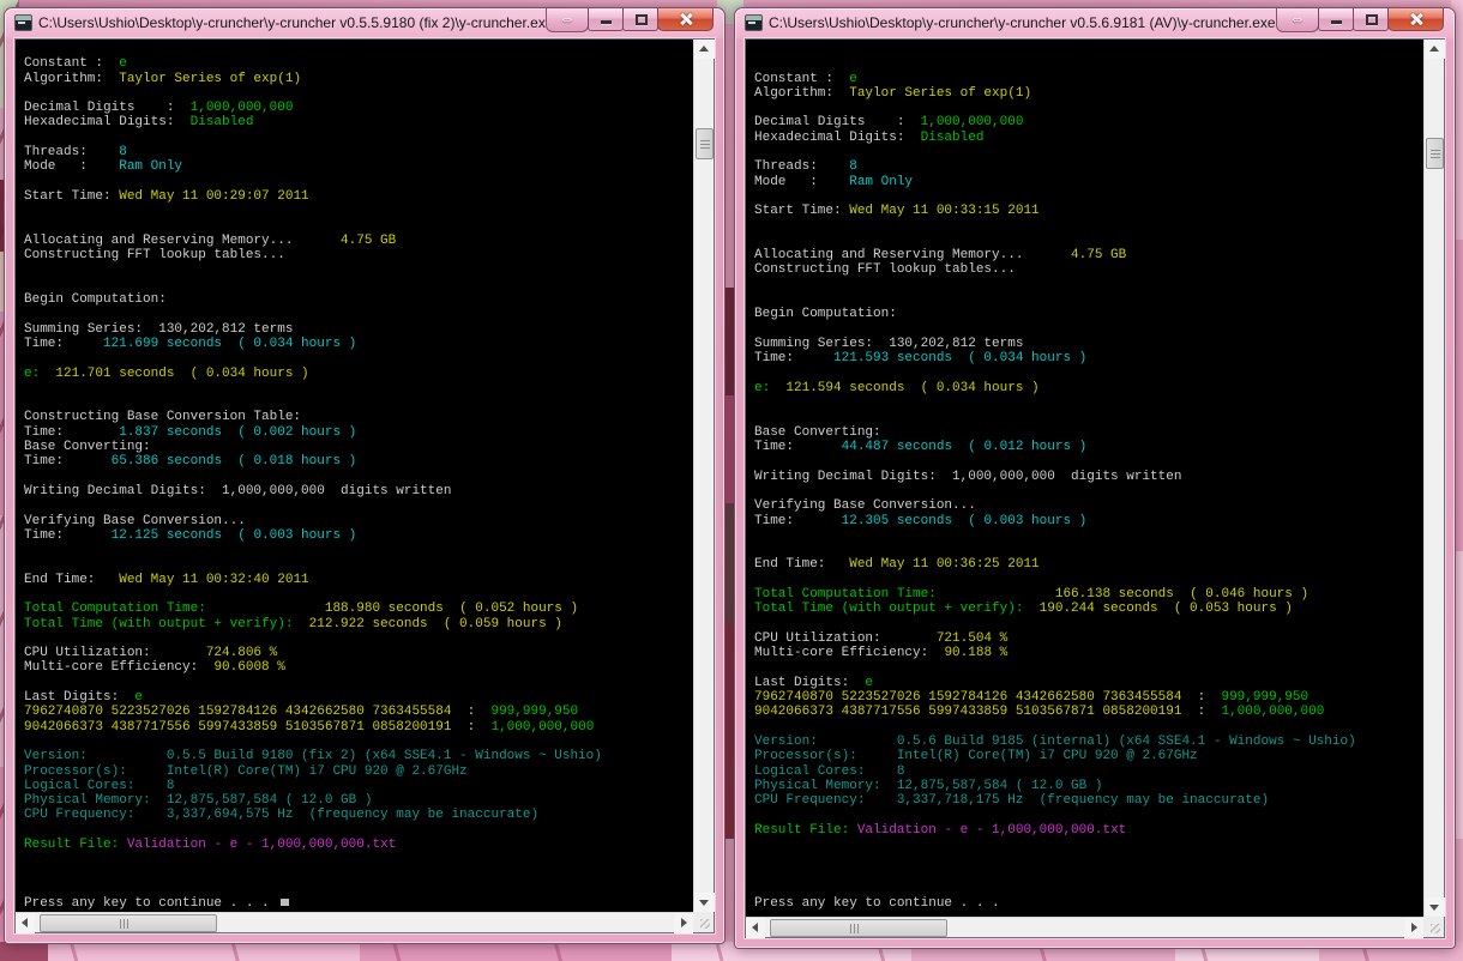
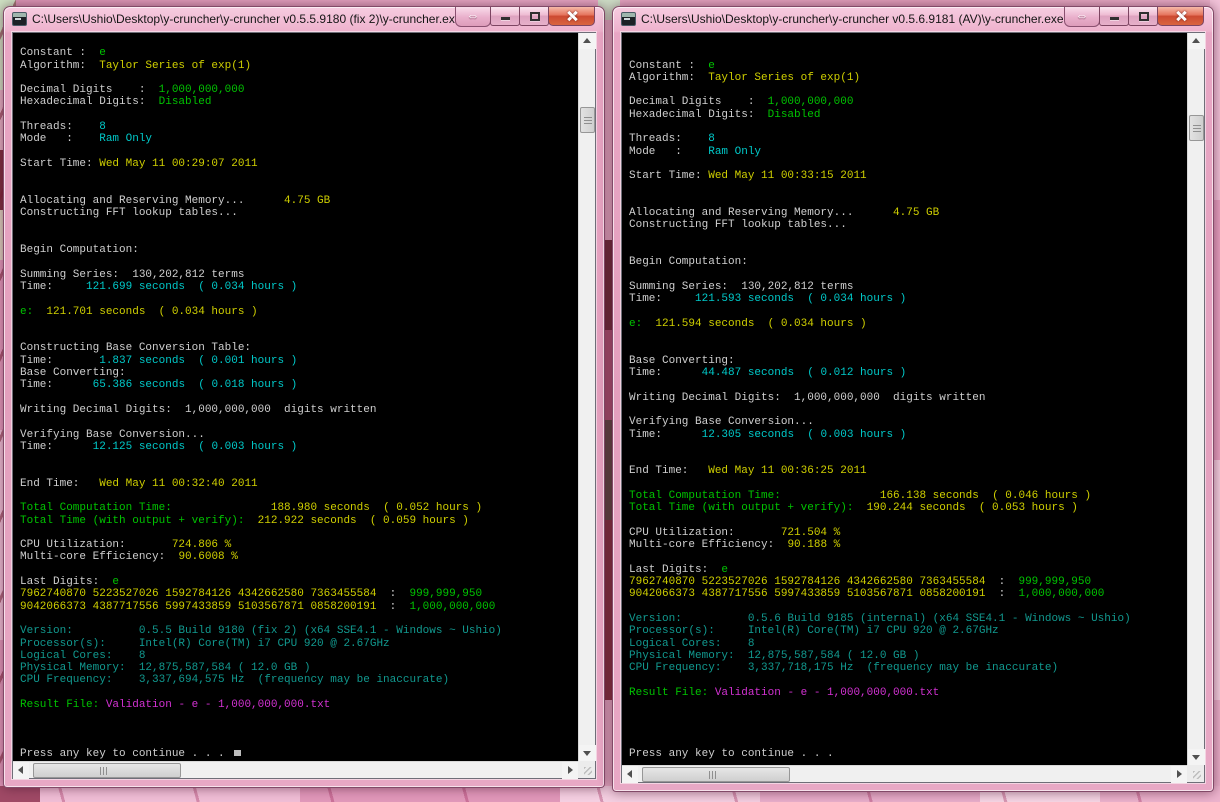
  C:\Users\Ushio\Desktop\y-cruncher\y-cruncher v0.5.5.9180 (fix 2)\y-cruncher.ex
  ⇔
  Constant : e
  Algorithm: Taylor Series of exp(1)
  Decimal Digits : 1,000,000,000
  Hexadecimal Digits: Disabled
  Threads: 8
  Mode : Ram Only
  Start Time: Wed May 11 00:29:07 2011
  Allocating and Reserving Memory... 4.75 GB
  Constructing FFT lookup tables...
  Begin Computation:
  Summing Series: 130,202,812 terms
  Time: 121.699 seconds ( 0.034 hours )
  e: 121.701 seconds ( 0.034 hours )
  Constructing Base Conversion Table:
- Time: 1.837 seconds ( 0.002 hours )
+ Time: 1.837 seconds ( 0.001 hours )
  Base Converting:
  Time: 65.386 seconds ( 0.018 hours )
  Writing Decimal Digits: 1,000,000,000 digits written
  Verifying Base Conversion...
  Time: 12.125 seconds ( 0.003 hours )
  End Time: Wed May 11 00:32:40 2011
  Total Computation Time: 188.980 seconds ( 0.052 hours )
  Total Time (with output + verify): 212.922 seconds ( 0.059 hours )
  CPU Utilization: 724.806 %
  Multi-core Efficiency: 90.6008 %
  Last Digits: e
  7962740870 5223527026 1592784126 4342662580 7363455584 : 999,999,950
  9042066373 4387717556 5997433859 5103567871 0858200191 : 1,000,000,000
  Version: 0.5.5 Build 9180 (fix 2) (x64 SSE4.1 - Windows ~ Ushio)
  Processor(s): Intel(R) Core(TM) i7 CPU 920 @ 2.67GHz
  Logical Cores: 8
  Physical Memory: 12,875,587,584 ( 12.0 GB )
  CPU Frequency: 3,337,694,575 Hz (frequency may be inaccurate)
  Result File: Validation - e - 1,000,000,000.txt
  Press any key to continue . . .
  C:\Users\Ushio\Desktop\y-cruncher\y-cruncher v0.5.6.9181 (AV)\y-cruncher.exe
  ⇔
  Constant : e
  Algorithm: Taylor Series of exp(1)
  Decimal Digits : 1,000,000,000
  Hexadecimal Digits: Disabled
  Threads: 8
  Mode : Ram Only
  Start Time: Wed May 11 00:33:15 2011
  Allocating and Reserving Memory... 4.75 GB
  Constructing FFT lookup tables...
  Begin Computation:
  Summing Series: 130,202,812 terms
  Time: 121.593 seconds ( 0.034 hours )
  e: 121.594 seconds ( 0.034 hours )
  Base Converting:
  Time: 44.487 seconds ( 0.012 hours )
  Writing Decimal Digits: 1,000,000,000 digits written
  Verifying Base Conversion...
  Time: 12.305 seconds ( 0.003 hours )
  End Time: Wed May 11 00:36:25 2011
  Total Computation Time: 166.138 seconds ( 0.046 hours )
  Total Time (with output + verify): 190.244 seconds ( 0.053 hours )
  CPU Utilization: 721.504 %
  Multi-core Efficiency: 90.188 %
  Last Digits: e
  7962740870 5223527026 1592784126 4342662580 7363455584 : 999,999,950
  9042066373 4387717556 5997433859 5103567871 0858200191 : 1,000,000,000
  Version: 0.5.6 Build 9185 (internal) (x64 SSE4.1 - Windows ~ Ushio)
  Processor(s): Intel(R) Core(TM) i7 CPU 920 @ 2.67GHz
  Logical Cores: 8
  Physical Memory: 12,875,587,584 ( 12.0 GB )
  CPU Frequency: 3,337,718,175 Hz (frequency may be inaccurate)
  Result File: Validation - e - 1,000,000,000.txt
  Press any key to continue . . .
